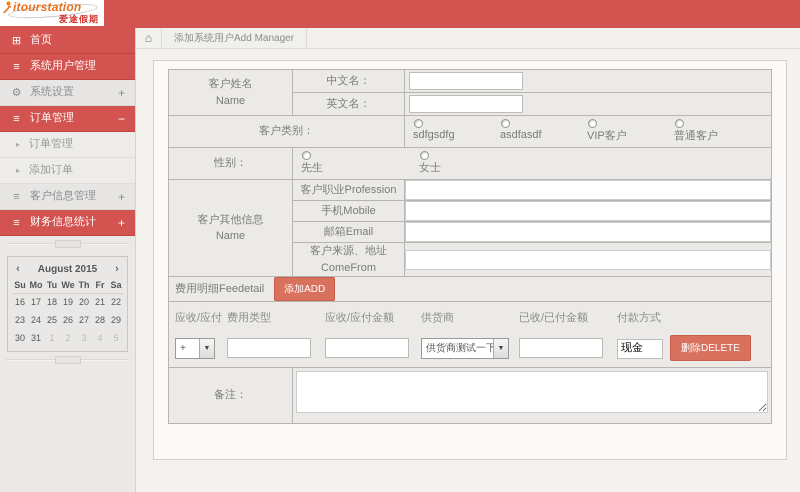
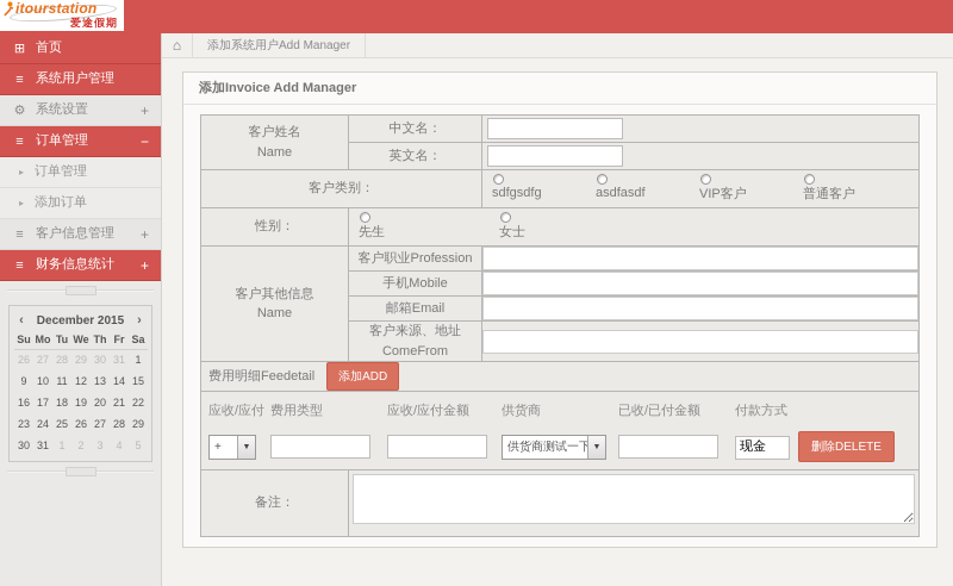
  itourstation
  爱途假期
  ⊞
  首页
  ≡
  系统用户管理
  ⚙
  系统设置
  +
  ≡
  订单管理
  −
  ▸
  订单管理
  ▸
  添加订单
  ≡
  客户信息管理
  +
  ≡
  财务信息统计
  +
  ‹
- August 2015
+ December 2015
  ›
  Su	Mo	Tu	We	Th	Fr	Sa
+ 26	27	28	29	30	31	1
+ 9	10	11	12	13	14	15
  16	17	18	19	20	21	22
  23	24	25	26	27	28	29
  30	31	1	2	3	4	5
  ⌂
  添加系统用户Add Manager
+ 添加Invoice Add Manager
  客户姓名 Name	中文名：
  英文名：
  客户类别：	sdfgsdfg asdfasdf VIP客户 普通客户
  性别：	先生 女士
  客户其他信息 Name	客户职业Profession
  手机Mobile
  邮箱Email
  客户来源、地址ComeFrom
  费用明细Feedetail 添加ADD
  应收/应付 费用类型 应收/应付金额 供货商 已收/已付金额 付款方式 + 供货商测试一下 现金 删除DELETE
  备注：
